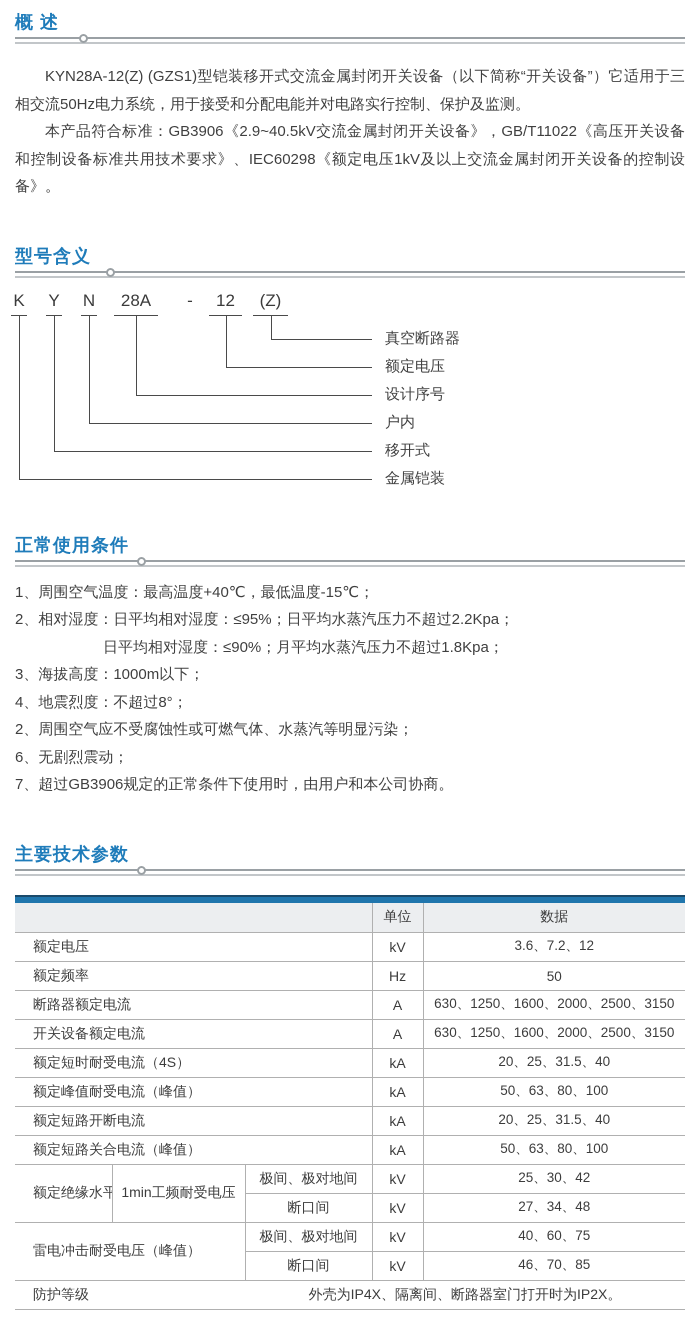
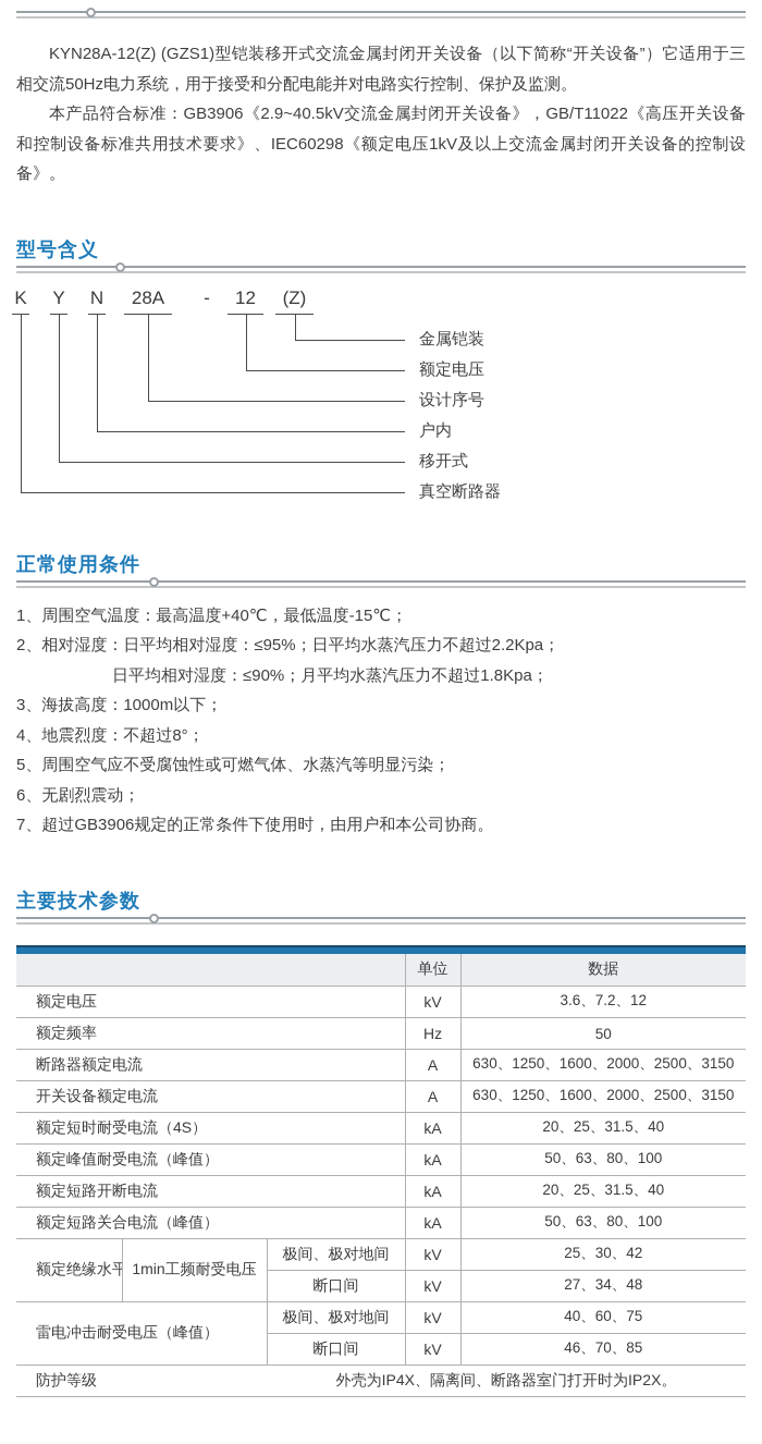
- 概 述
  KYN28A-12(Z) (GZS1)型铠装移开式交流金属封闭开关设备（以下简称“开关设备”）它适用于三相交流50Hz电力系统，用于接受和分配电能并对电路实行控制、保护及监测。
  本产品符合标准：GB3906《2.9~40.5kV交流金属封闭开关设备》，GB/T11022《高压开关设备和控制设备标准共用技术要求》、IEC60298《额定电压1kV及以上交流金属封闭开关设备的控制设备》。
  型号含义
  K
- 金属铠装
+ 真空断路器
  Y
  移开式
  N
  户内
  28A
  设计序号
  -
  12
  额定电压
  (Z)
- 真空断路器
+ 金属铠装
  正常使用条件
  1、周围空气温度：最高温度+40℃，最低温度-15℃；
  2、相对湿度：日平均相对湿度：≤95%；日平均水蒸汽压力不超过2.2Kpa；
  日平均相对湿度：≤90%；月平均水蒸汽压力不超过1.8Kpa；
  3、海拔高度：1000m以下；
  4、地震烈度：不超过8°；
- 2、周围空气应不受腐蚀性或可燃气体、水蒸汽等明显污染；
+ 5、周围空气应不受腐蚀性或可燃气体、水蒸汽等明显污染；
  6、无剧烈震动；
  7、超过GB3906规定的正常条件下使用时，由用户和本公司协商。
  主要技术参数
  	单位	数据
  额定电压	kV	3.6、7.2、12
  额定频率	Hz	50
  断路器额定电流	A	630、1250、1600、2000、2500、3150
  开关设备额定电流	A	630、1250、1600、2000、2500、3150
  额定短时耐受电流（4S）	kA	20、25、31.5、40
  额定峰值耐受电流（峰值）	kA	50、63、80、100
  额定短路开断电流	kA	20、25、31.5、40
  额定短路关合电流（峰值）	kA	50、63、80、100
  额定绝缘水平	1min工频耐受电压	极间、极对地间	kV	25、30、42
  断口间	kV	27、34、48
  雷电冲击耐受电压（峰值）	极间、极对地间	kV	40、60、75
  断口间	kV	46、70、85
  防护等级	外壳为IP4X、隔离间、断路器室门打开时为IP2X。
